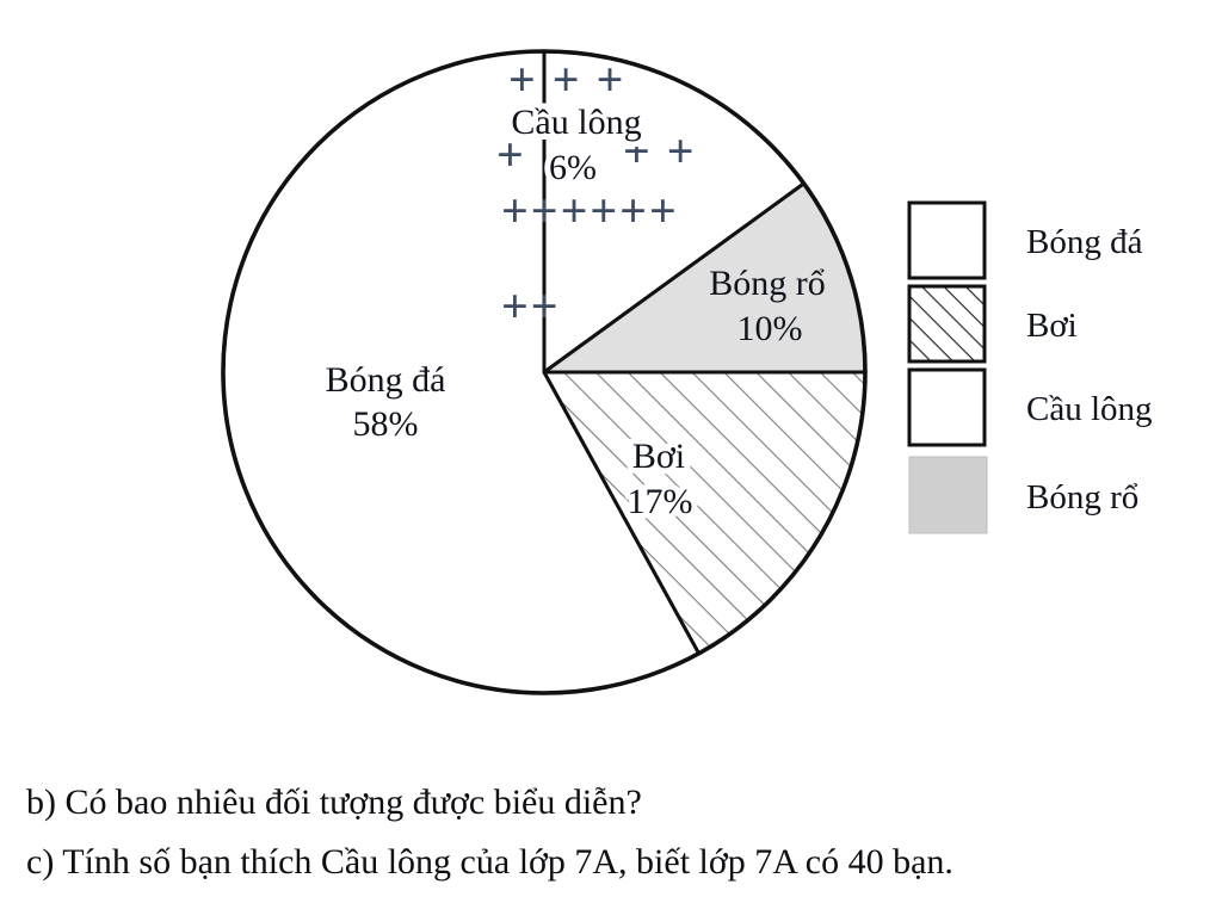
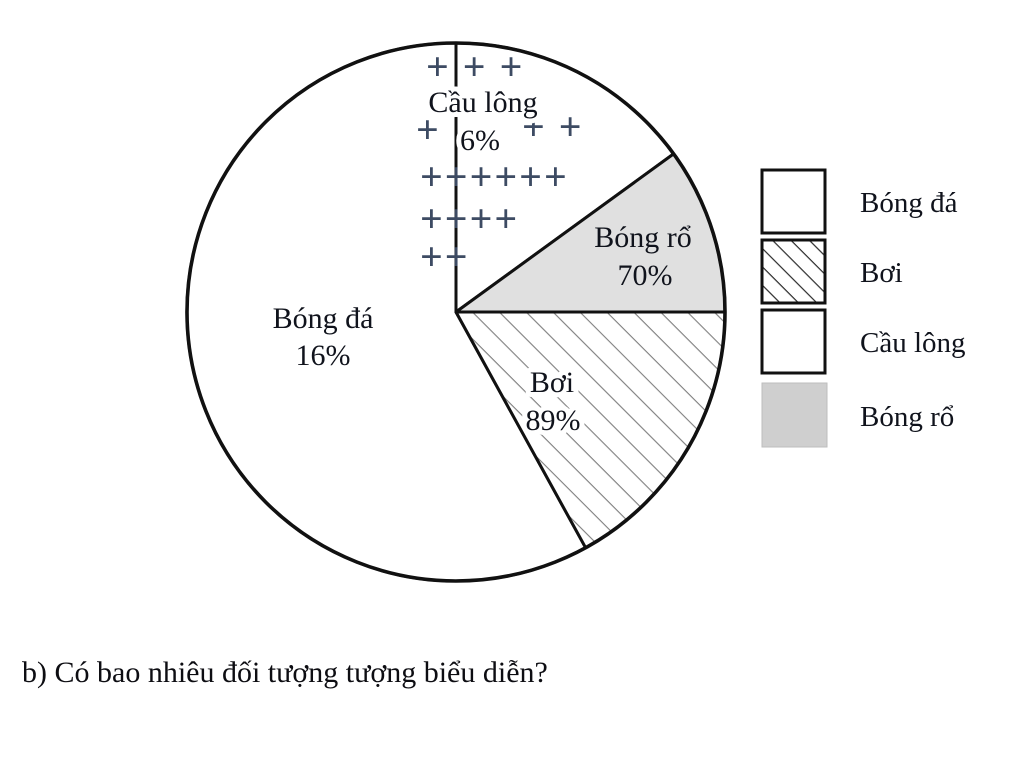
  + + +
  +
  + +
  ++++++
+ ++++
  ++
  Cầu lông
  6%
  Bóng rổ
- 10%
+ 70%
  Bơi
- 17%
+ 89%
  Bóng đá
- 58%
+ 16%
  Bóng đá
  Bơi
  Cầu lông
  Bóng rổ
- b) Có bao nhiêu đối tượng được biểu diễn?
+ b) Có bao nhiêu đối tượng tượng biểu diễn?
- c) Tính số bạn thích Cầu lông của lớp 7A, biết lớp 7A có 40 bạn.
